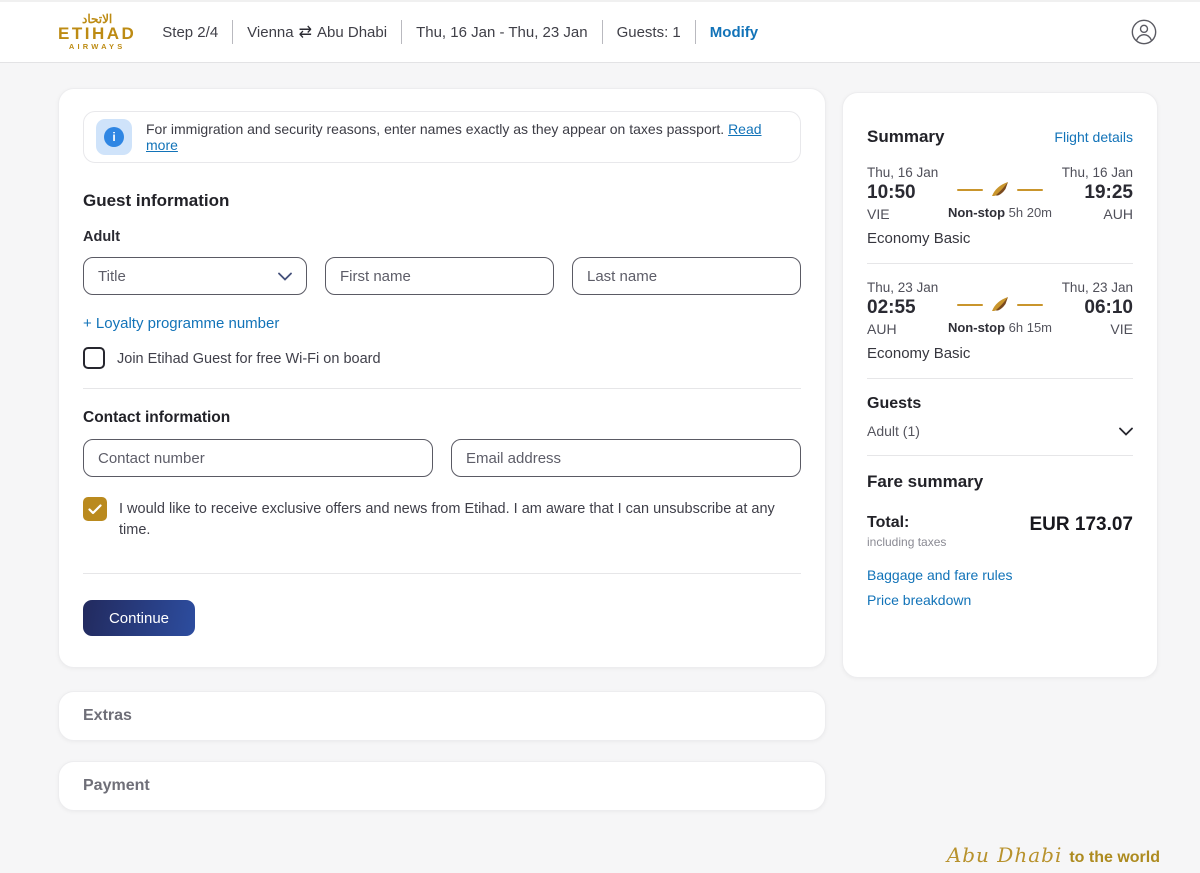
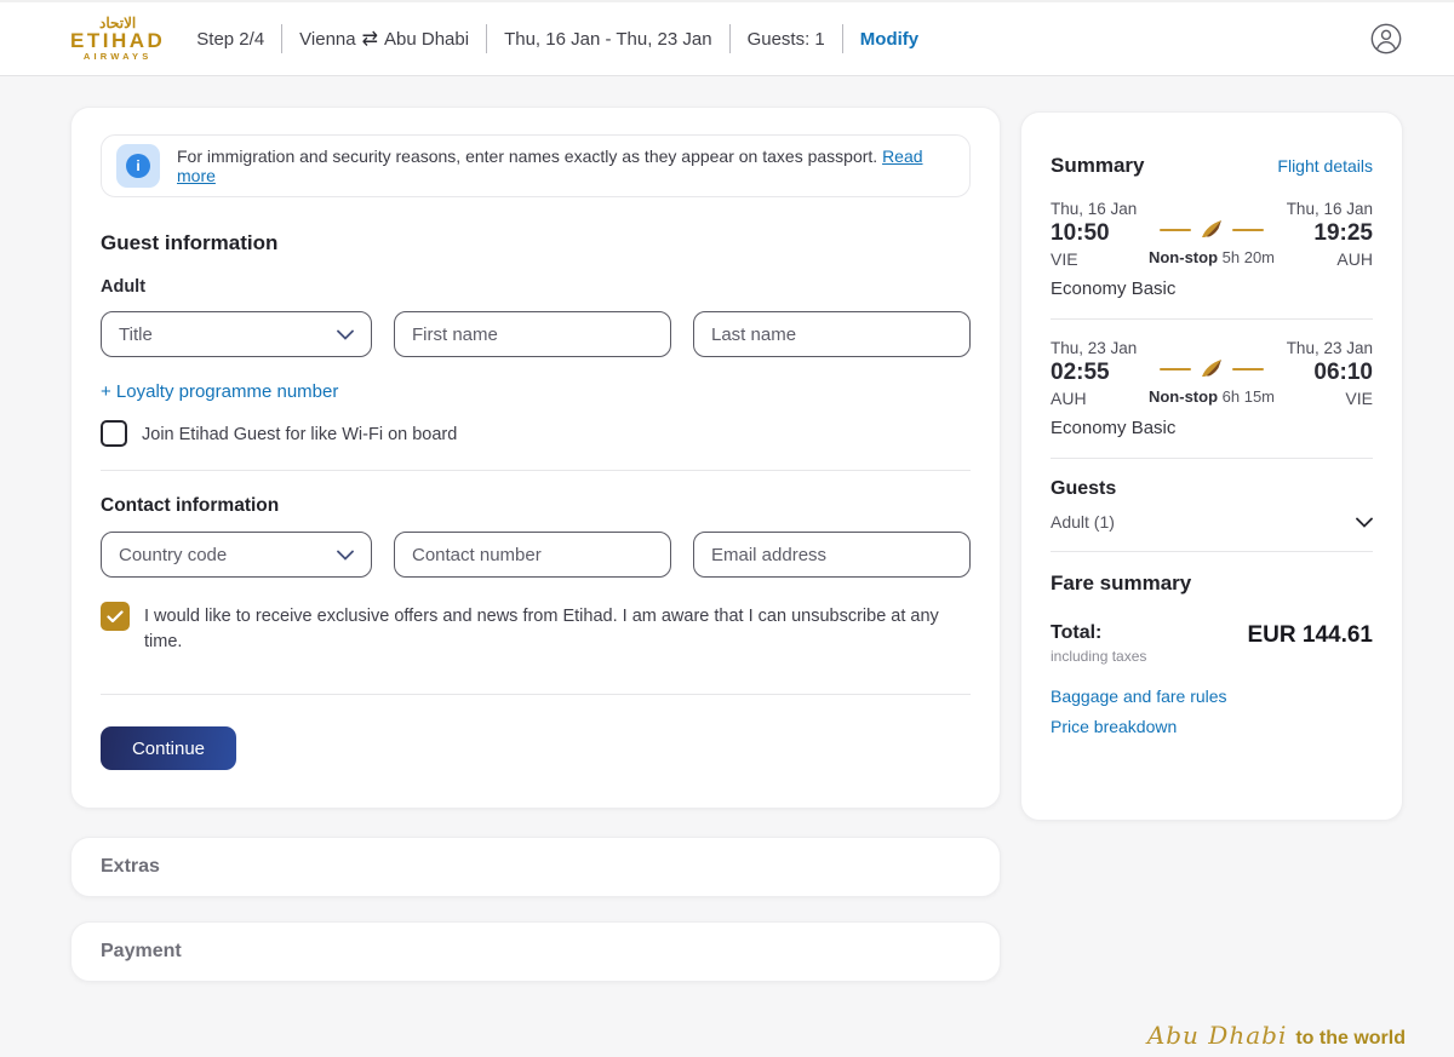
  الاتحاد
  ETIHAD
  AIRWAYS
  Step 2/4
  Vienna
  ⇄
  Abu Dhabi
  Thu, 16 Jan - Thu, 23 Jan
  Guests: 1
  Modify
  i
  For immigration and security reasons, enter names exactly as they appear on taxes passport. Read more
  Guest information
  Adult
  Title
  First name
  Last name
  + Loyalty programme number
- Join Etihad Guest for free Wi-Fi on board
+ Join Etihad Guest for like Wi-Fi on board
  Contact information
+ Country code
  Contact number
  Email address
  I would like to receive exclusive offers and news from Etihad. I am aware that I can unsubscribe at any time.
  Continue
  Extras
  Payment
  Summary
  Flight details
  Thu, 16 Jan
  10:50
  VIE
  Non-stop 5h 20m
  Thu, 16 Jan
  19:25
  AUH
  Economy Basic
  Thu, 23 Jan
  02:55
  AUH
  Non-stop 6h 15m
  Thu, 23 Jan
  06:10
  VIE
  Economy Basic
  Guests
  Adult (1)
  Fare summary
  Total:
  including taxes
- EUR 173.07
+ EUR 144.61
  Baggage and fare rules
  Price breakdown
  Abu Dhabi
  to the world
